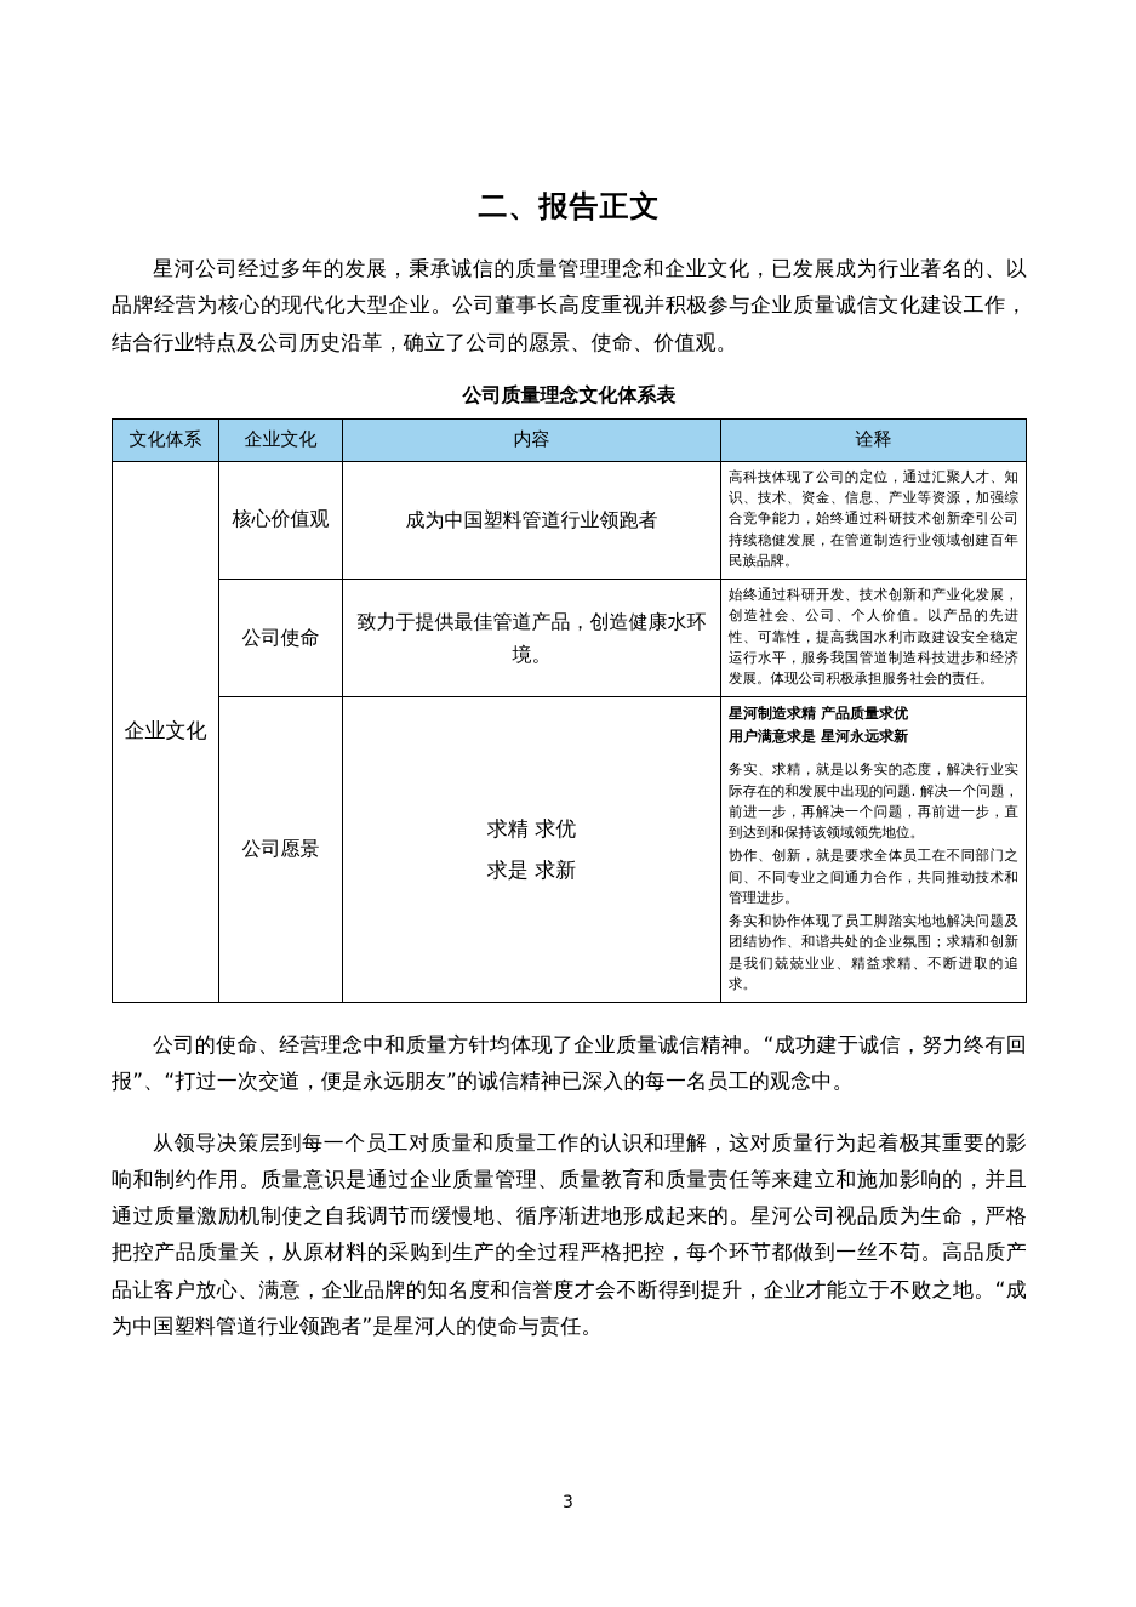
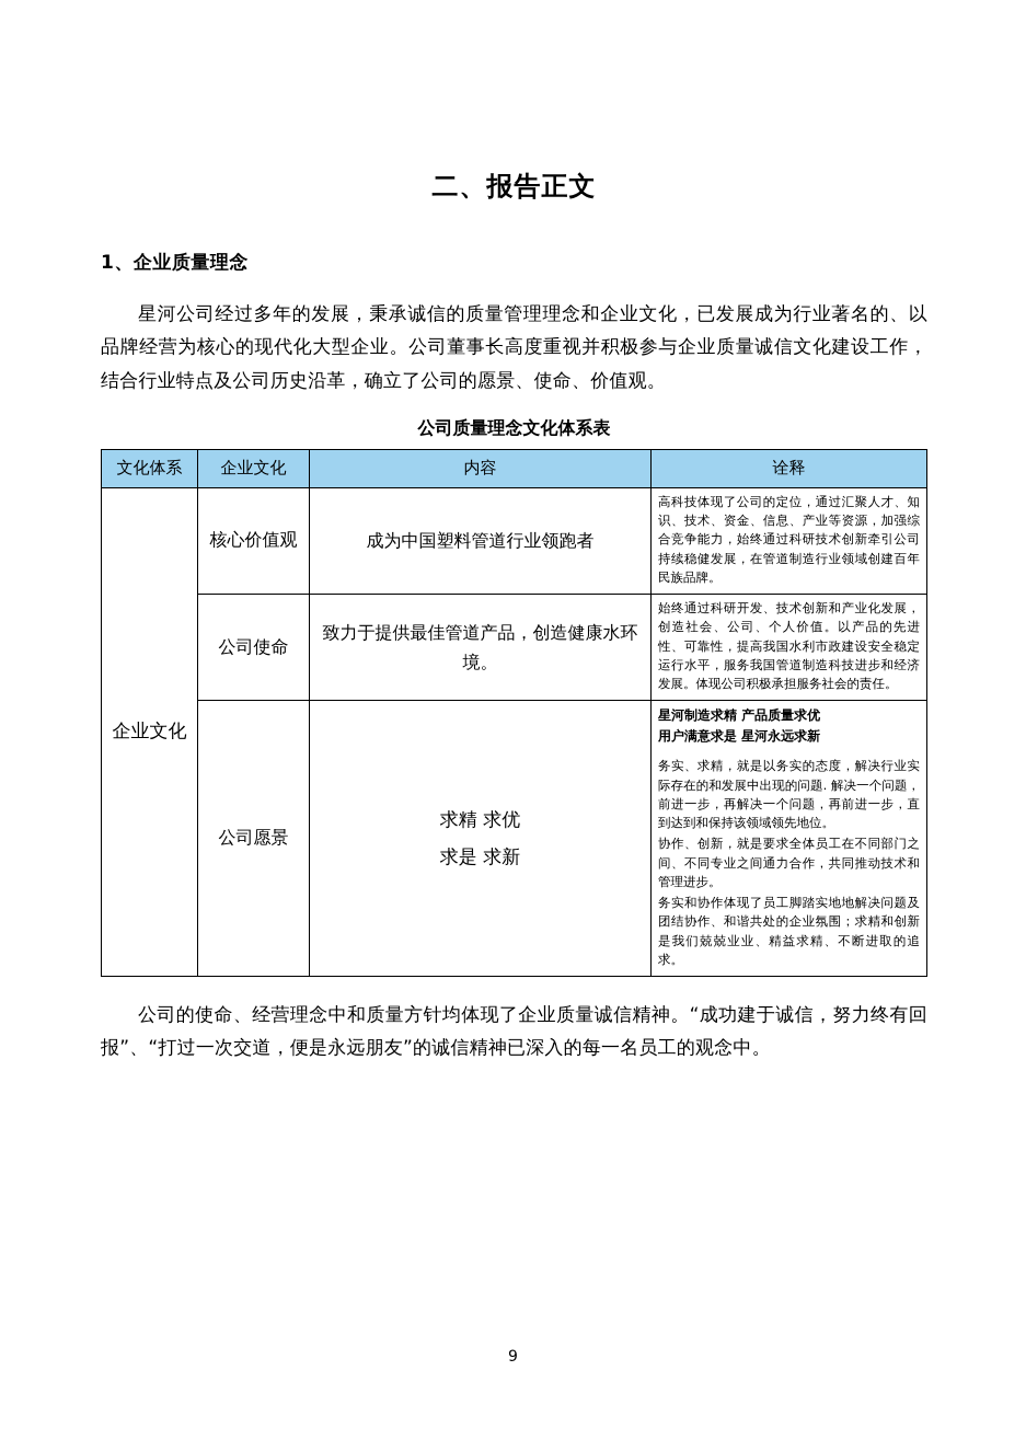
  二、报告正文
+ 1、企业质量理念
  星河公司经过多年的发展，秉承诚信的质量管理理念和企业文化，已发展成为行业著名的、以品牌经营为核心的现代化大型企业。公司董事长高度重视并积极参与企业质量诚信文化建设工作，结合行业特点及公司历史沿革，确立了公司的愿景、使命、价值观。
  公司质量理念文化体系表
  文化体系	企业文化	内容	诠释
  企业文化	核心价值观	成为中国塑料管道行业领跑者	高科技体现了公司的定位，通过汇聚人才、知识、技术、资金、信息、产业等资源，加强综合竞争能力，始终通过科研技术创新牵引公司持续稳健发展，在管道制造行业领域创建百年民族品牌。
  公司使命	致力于提供最佳管道产品，创造健康水环境。	始终通过科研开发、技术创新和产业化发展，创造社会、公司、个人价值。以产品的先进性、可靠性，提高我国水利市政建设安全稳定运行水平，服务我国管道制造科技进步和经济发展。体现公司积极承担服务社会的责任。
  公司愿景	求精 求优求是 求新	星河制造求精 产品质量求优用户满意求是 星河永远求新 务实、求精，就是以务实的态度，解决行业实际存在的和发展中出现的问题. 解决一个问题，前进一步，再解决一个问题，再前进一步，直到达到和保持该领域领先地位。 协作、创新，就是要求全体员工在不同部门之间、不同专业之间通力合作，共同推动技术和管理进步。 务实和协作体现了员工脚踏实地地解决问题及团结协作、和谐共处的企业氛围；求精和创新是我们兢兢业业、精益求精、不断进取的追求。
  公司的使命、经营理念中和质量方针均体现了企业质量诚信精神。“成功建于诚信，努力终有回报”、“打过一次交道，便是永远朋友”的诚信精神已深入的每一名员工的观念中。
- 从领导决策层到每一个员工对质量和质量工作的认识和理解，这对质量行为起着极其重要的影响和制约作用。质量意识是通过企业质量管理、质量教育和质量责任等来建立和施加影响的，并且通过质量激励机制使之自我调节而缓慢地、循序渐进地形成起来的。星河公司视品质为生命，严格把控产品质量关，从原材料的采购到生产的全过程严格把控，每个环节都做到一丝不苟。高品质产品让客户放心、满意，企业品牌的知名度和信誉度才会不断得到提升，企业才能立于不败之地。“成为中国塑料管道行业领跑者”是星河人的使命与责任。
- 3
+ 9
